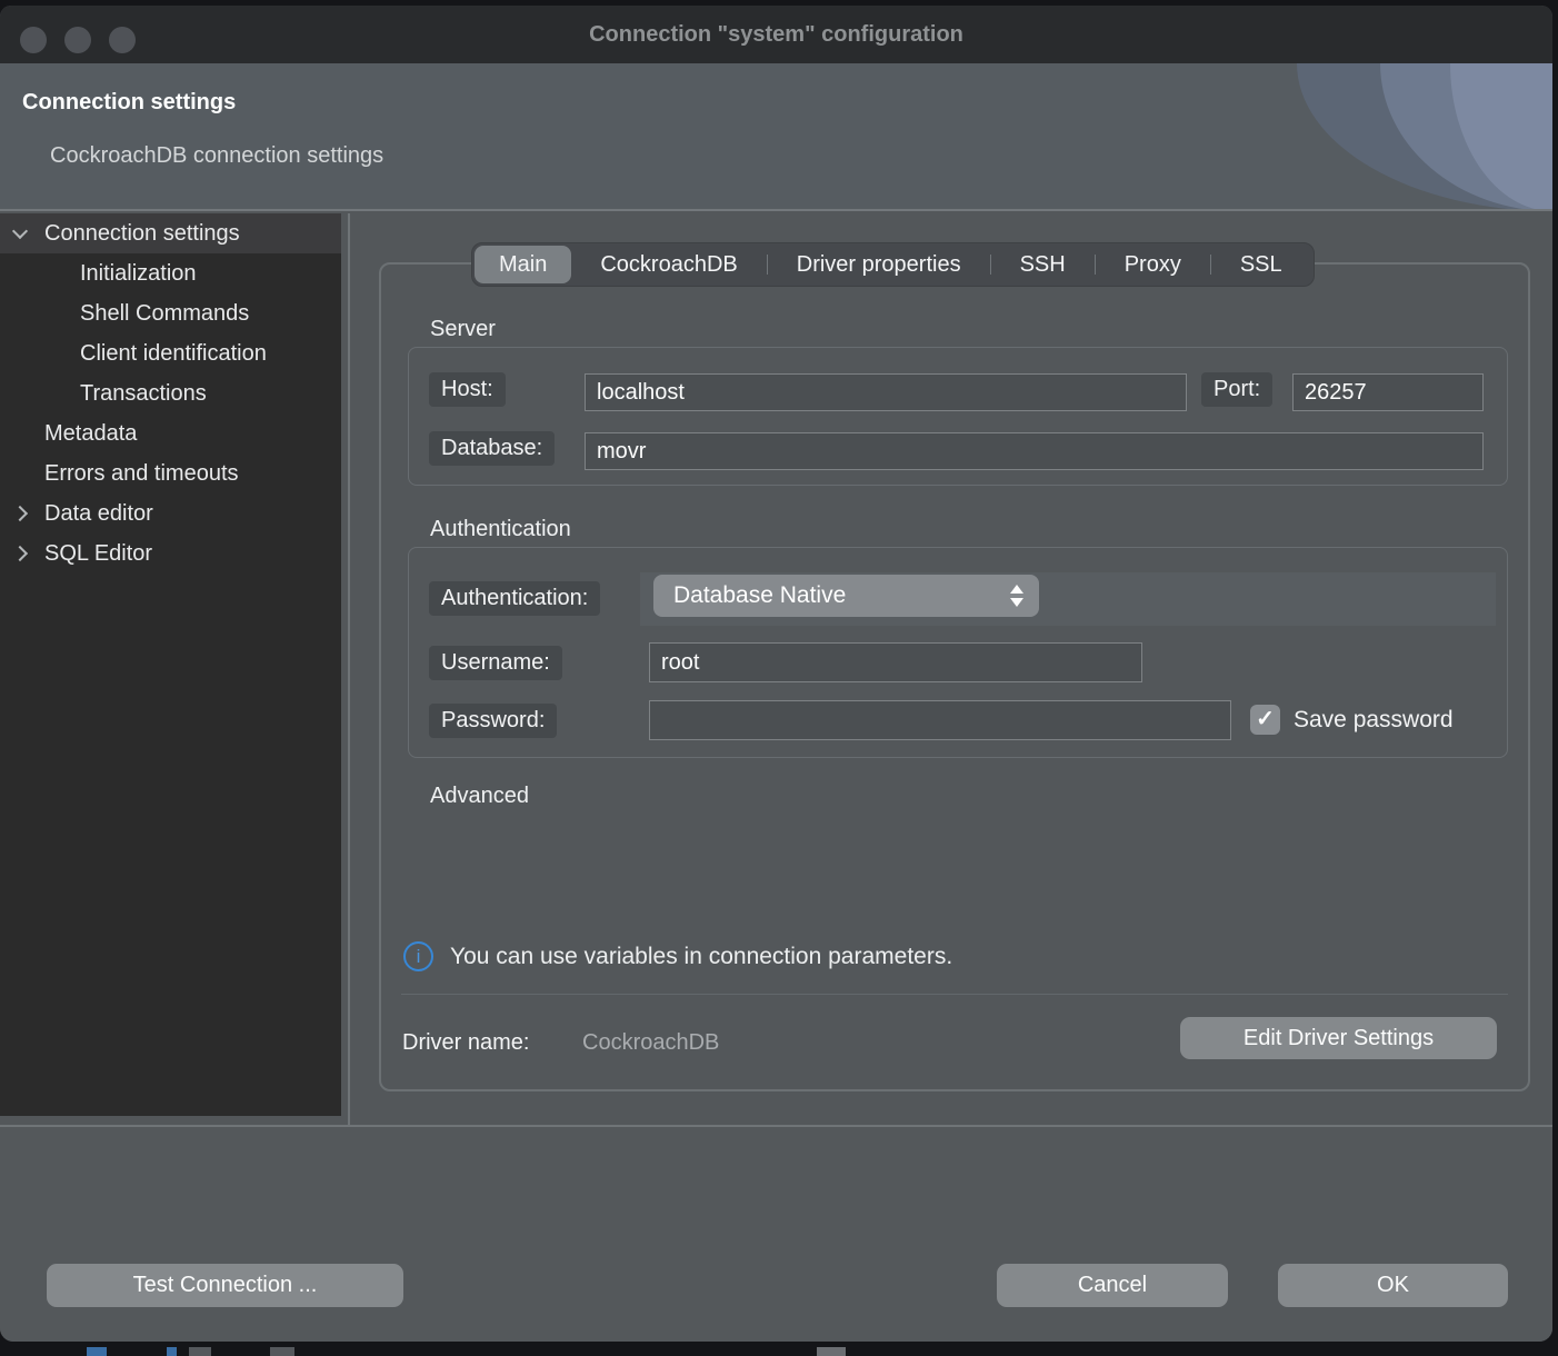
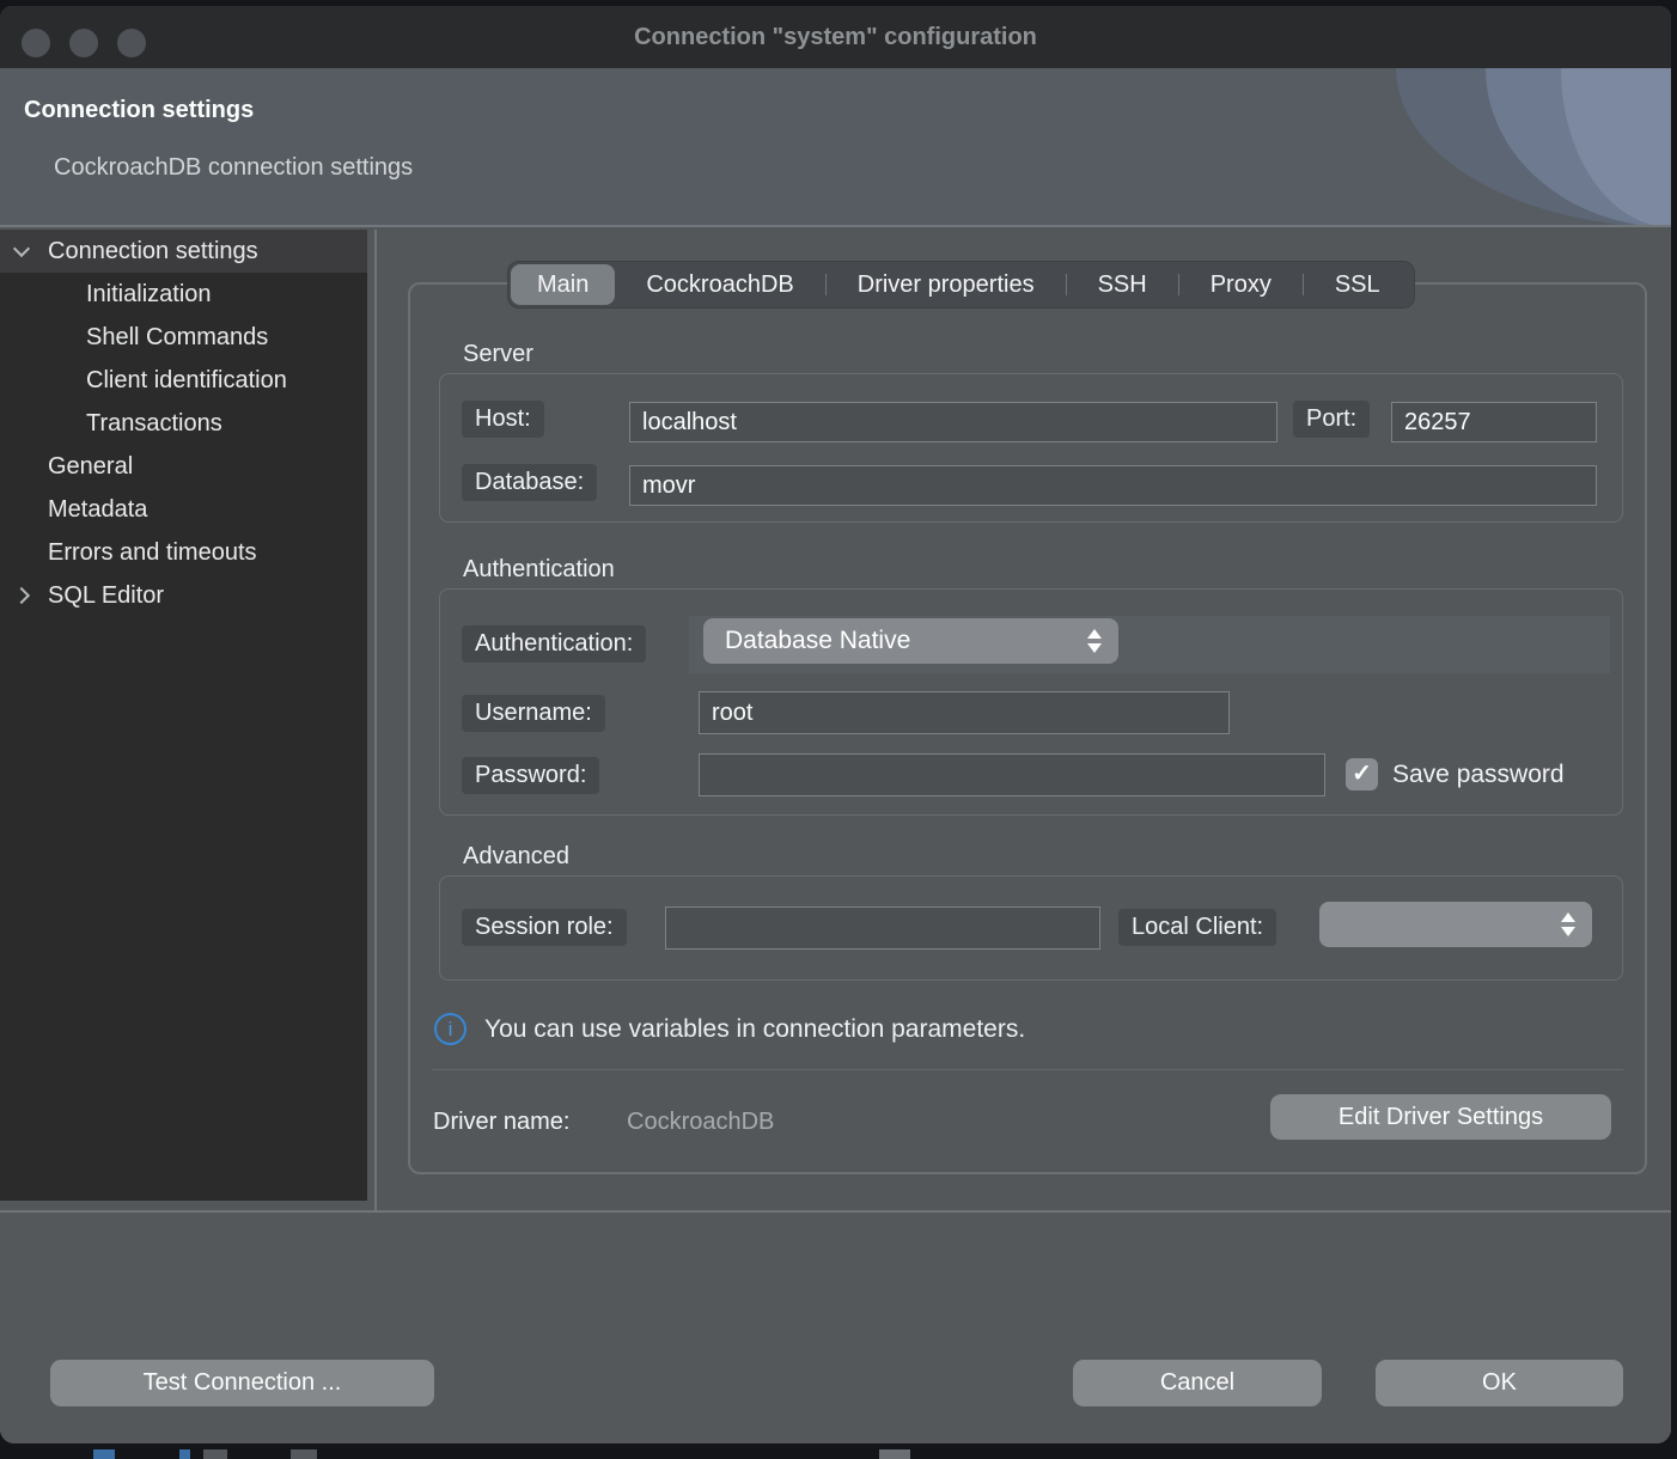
  Connection "system" configuration
  Connection settings
  CockroachDB connection settings
  Connection settings
  Initialization
  Shell Commands
  Client identification
  Transactions
+ General
  Metadata
  Errors and timeouts
- Data editor
  SQL Editor
  Main
  CockroachDB
  Driver properties
  SSH
  Proxy
  SSL
  Server
  Host:
  localhost
  Port:
  26257
  Database:
  movr
  Authentication
  Authentication:
  Database Native
  Username:
  root
  Password:
  ✓
  Save password
  Advanced
+ Session role:
+ Local Client:
  i
  You can use variables in connection parameters.
  Driver name:
  CockroachDB
  Edit Driver Settings
  Test Connection ...
  Cancel
  OK
